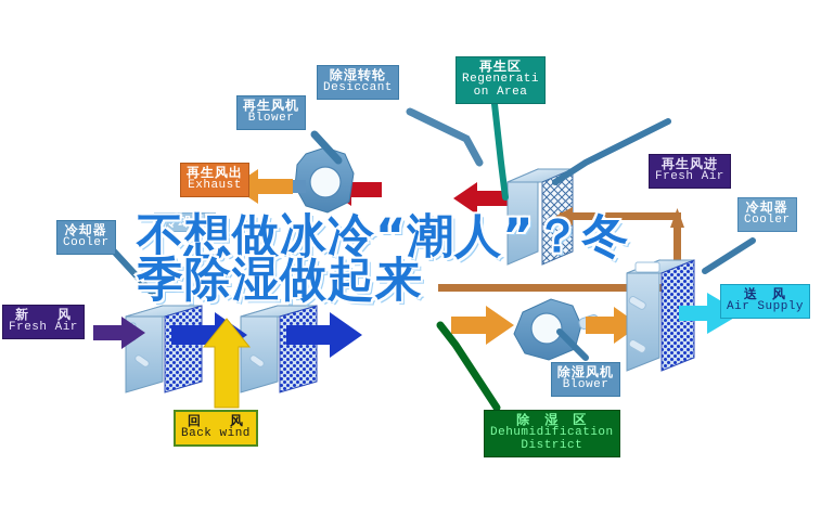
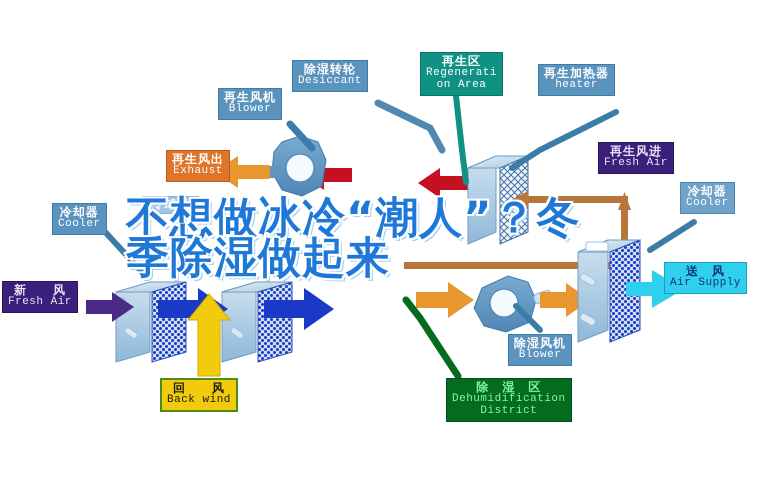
  除湿转轮
  Desiccant
  再生风机
  Blower
  再生风出
  Exhaust
  冷却器
  冷却器
  Cooler
  再生区
  Regenerati
  on Area
+ 再生加热器
+ heater
  再生风进
  Fresh Air
  冷却器
  Cooler
  新 风
  Fresh Air
  回 风
  Back wind
  除湿风机
  Blower
  除 湿 区
  Dehumidification
  District
  送 风
  Air Supply
  不想做冰冷“潮人”？冬
  季除湿做起来
